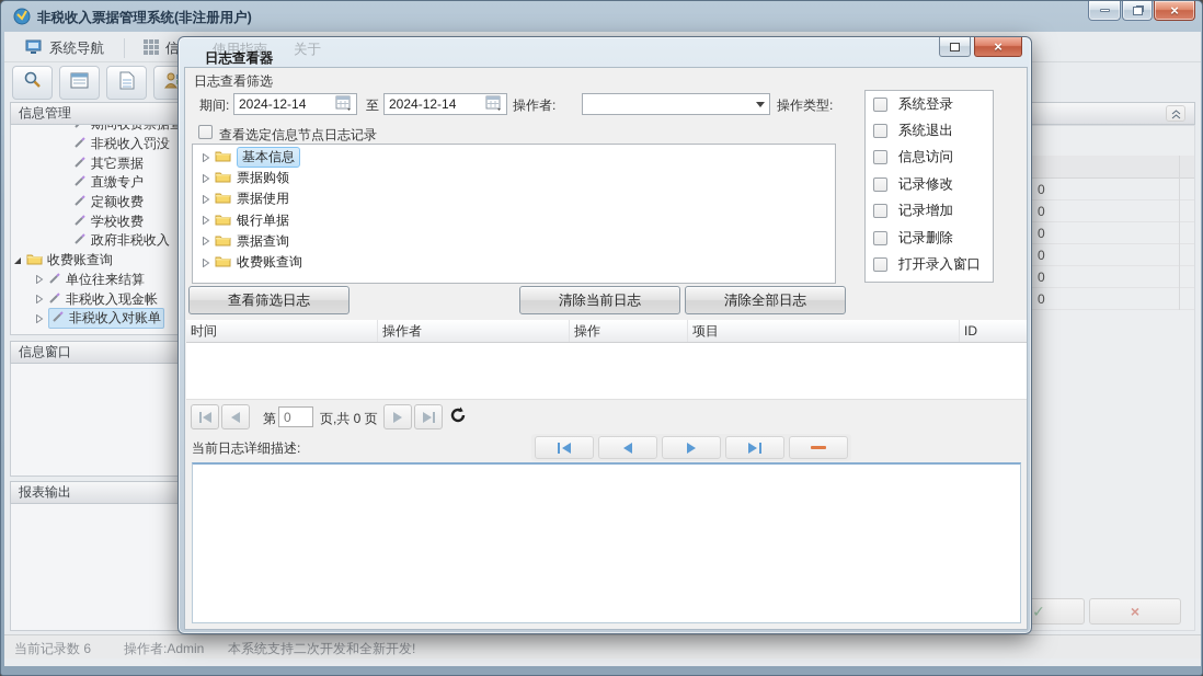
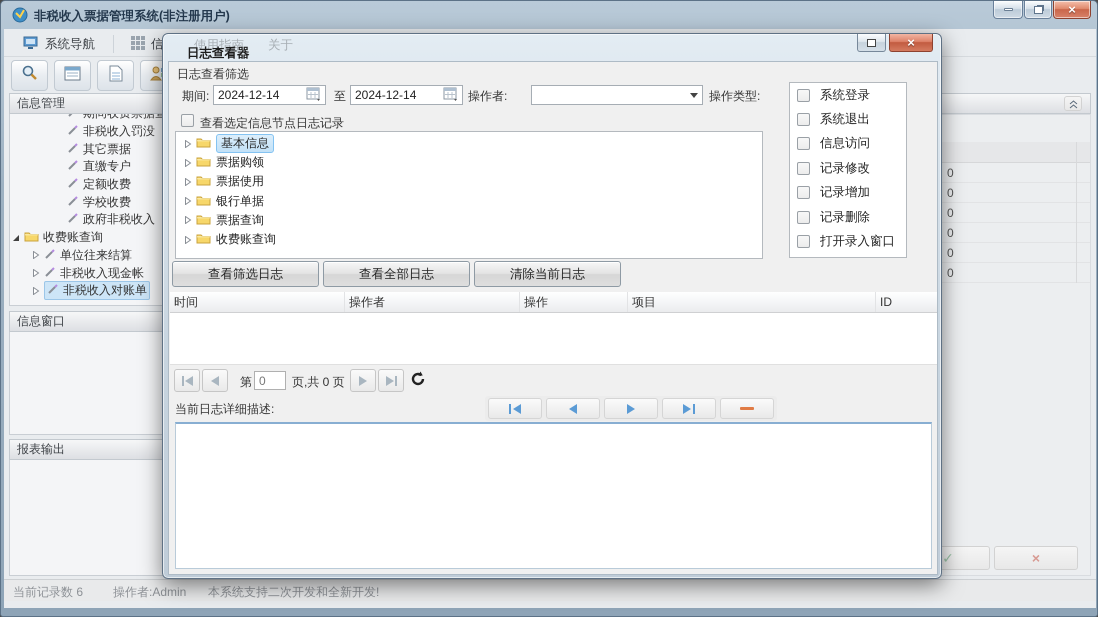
  非税收入票据管理系统(非注册用户)
  ×
  系统导航
  信息管理
  期间收费票据查
  非税收入罚没
  其它票据
  直缴专户
  定额收费
  学校收费
  政府非税收入
  收费账查询
  单位往来结算
  非税收入现金帐
  非税收入对账单
  信息窗口
  报表输出
  0
  0
  0
  0
  0
  0
  ✓
  ×
  当前记录数 6
  操作者:Admin
  本系统支持二次开发和全新开发!
  使用指南
  关于
  日志查看器
  ×
  日志查看筛选
  期间:
  2024-12-14
  至
  2024-12-14
  操作者:
  操作类型:
  系统登录
  系统退出
  信息访问
  记录修改
  记录增加
  记录删除
  打开录入窗口
  查看选定信息节点日志记录
  基本信息
  票据购领
  票据使用
  银行单据
  票据查询
  收费账查询
  查看筛选日志
+ 查看全部日志
  清除当前日志
- 清除全部日志
  时间
  操作者
  操作
  项目
  ID
  第
  0
  页,共 0 页
  当前日志详细描述:
